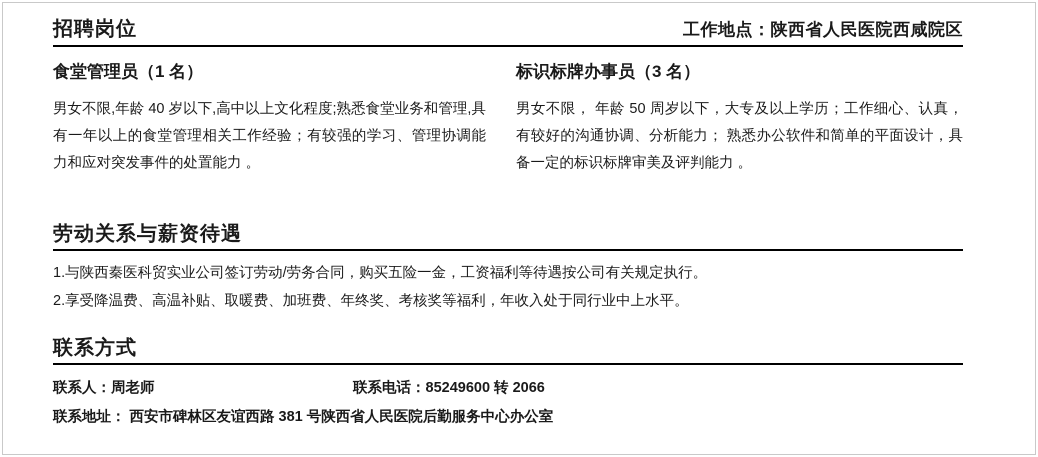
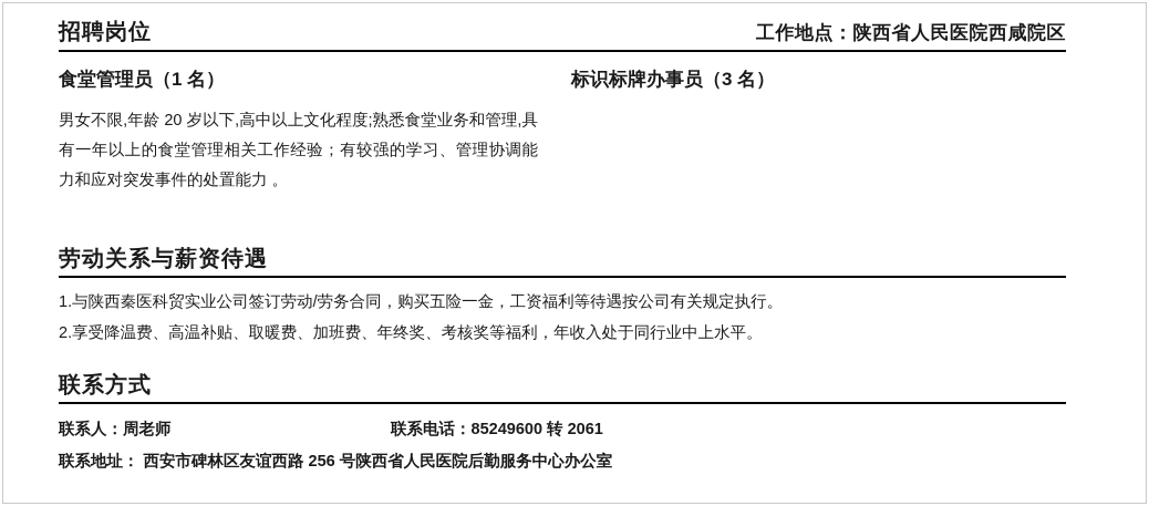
  招聘岗位
  工作地点：陕西省人民医院西咸院区
  食堂管理员（1 名）
- 男女不限,年龄 40 岁以下,高中以上文化程度;熟悉食堂业务和管理,具有一年以上的食堂管理相关工作经验；有较强的学习、管理协调能力和应对突发事件的处置能力 。
+ 男女不限,年龄 20 岁以下,高中以上文化程度;熟悉食堂业务和管理,具有一年以上的食堂管理相关工作经验；有较强的学习、管理协调能力和应对突发事件的处置能力 。
  标识标牌办事员（3 名）
- 男女不限， 年龄 50 周岁以下，大专及以上学历；工作细心、认真，有较好的沟通协调、分析能力； 熟悉办公软件和简单的平面设计，具备一定的标识标牌审美及评判能力 。
  劳动关系与薪资待遇
  1.与陕西秦医科贸实业公司签订劳动/劳务合同，购买五险一金，工资福利等待遇按公司有关规定执行。
  2.享受降温费、高温补贴、取暖费、加班费、年终奖、考核奖等福利，年收入处于同行业中上水平。
  联系方式
  联系人：周老师
- 联系电话：85249600 转 2066
+ 联系电话：85249600 转 2061
- 联系地址： 西安市碑林区友谊西路 381 号陕西省人民医院后勤服务中心办公室
+ 联系地址： 西安市碑林区友谊西路 256 号陕西省人民医院后勤服务中心办公室
